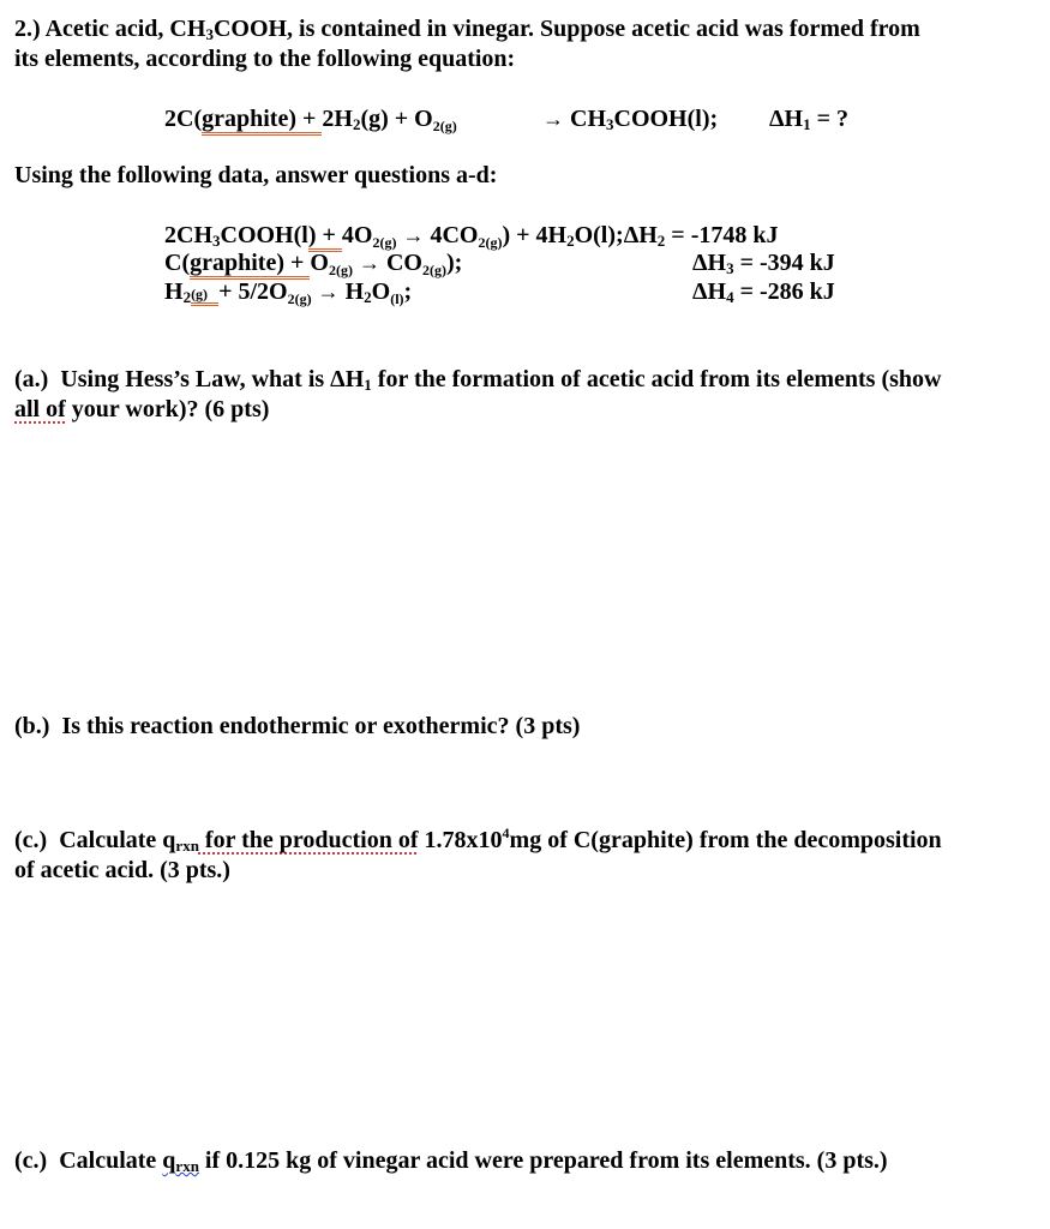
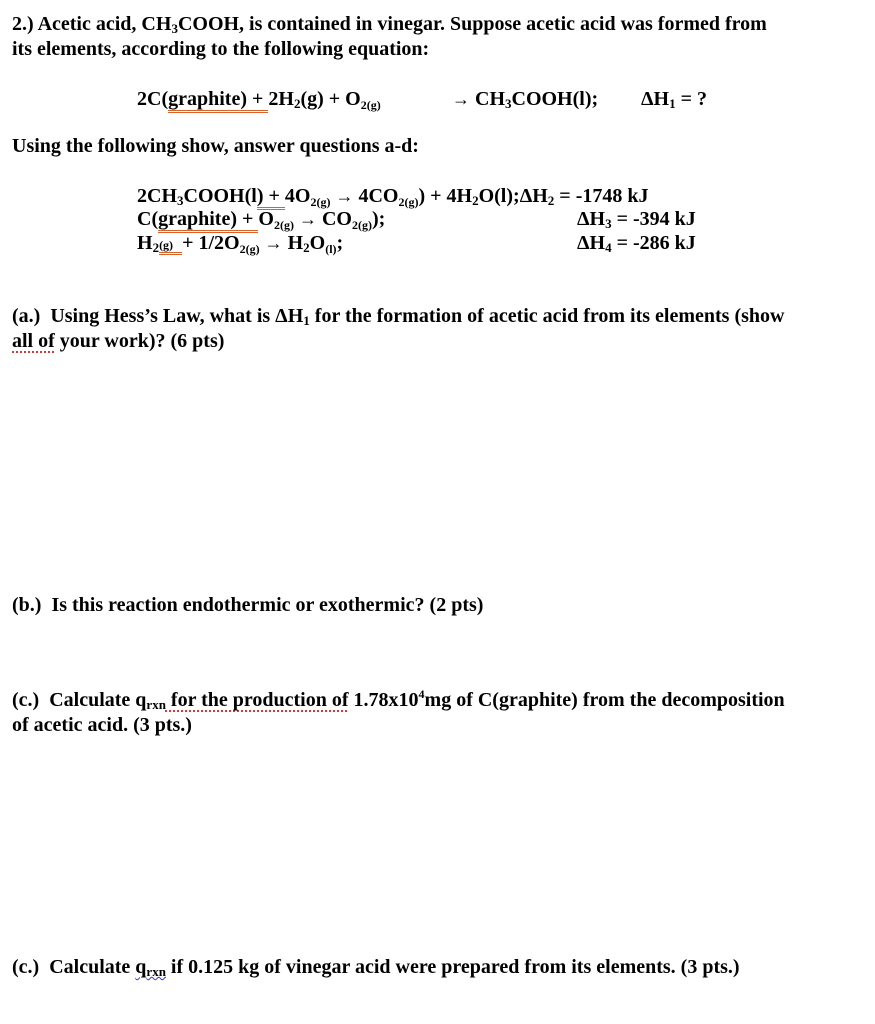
  2.) Acetic acid, CH3COOH, is contained in vinegar. Suppose acetic acid was formed from
  its elements, according to the following equation:
  2C(graphite) + 2H2(g) + O2(g)
  → CH3COOH(l);
  ΔH1 = ?
- Using the following data, answer questions a-d:
+ Using the following show, answer questions a-d:
  2CH3COOH(l) + 4O2(g) → 4CO2(g)) + 4H2O(l);ΔH2 = -1748 kJ
  C(graphite) + O2(g) → CO2(g));
  ΔH3 = -394 kJ
- H2(g) + 5/2O2(g) → H2O(l);
+ H2(g) + 1/2O2(g) → H2O(l);
  ΔH4 = -286 kJ
  (a.) Using Hess’s Law, what is ΔH1 for the formation of acetic acid from its elements (show
  all of your work)? (6 pts)
- (b.) Is this reaction endothermic or exothermic? (3 pts)
+ (b.) Is this reaction endothermic or exothermic? (2 pts)
  (c.) Calculate qrxn for the production of 1.78x104mg of C(graphite) from the decomposition
  of acetic acid. (3 pts.)
  (c.) Calculate qrxn if 0.125 kg of vinegar acid were prepared from its elements. (3 pts.)
